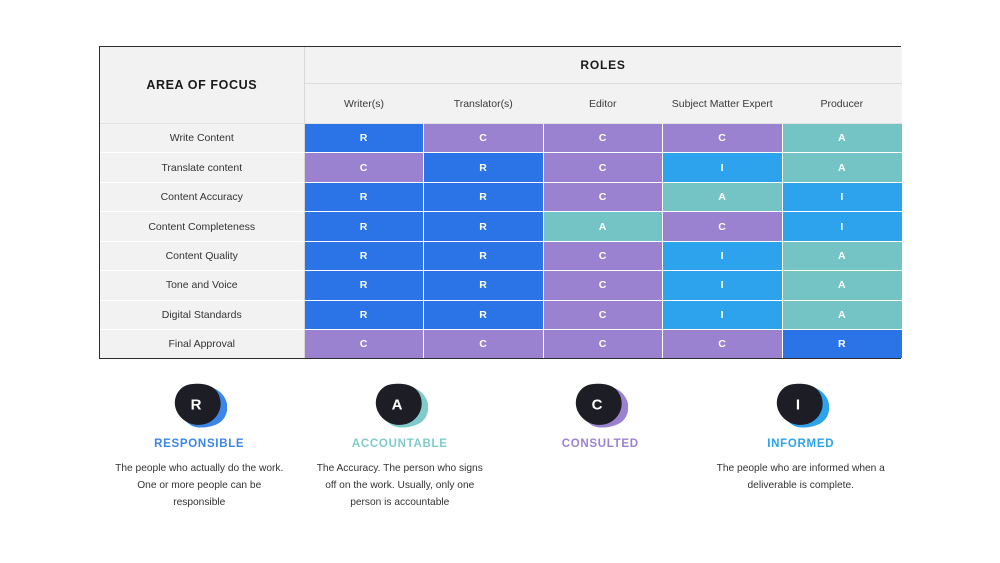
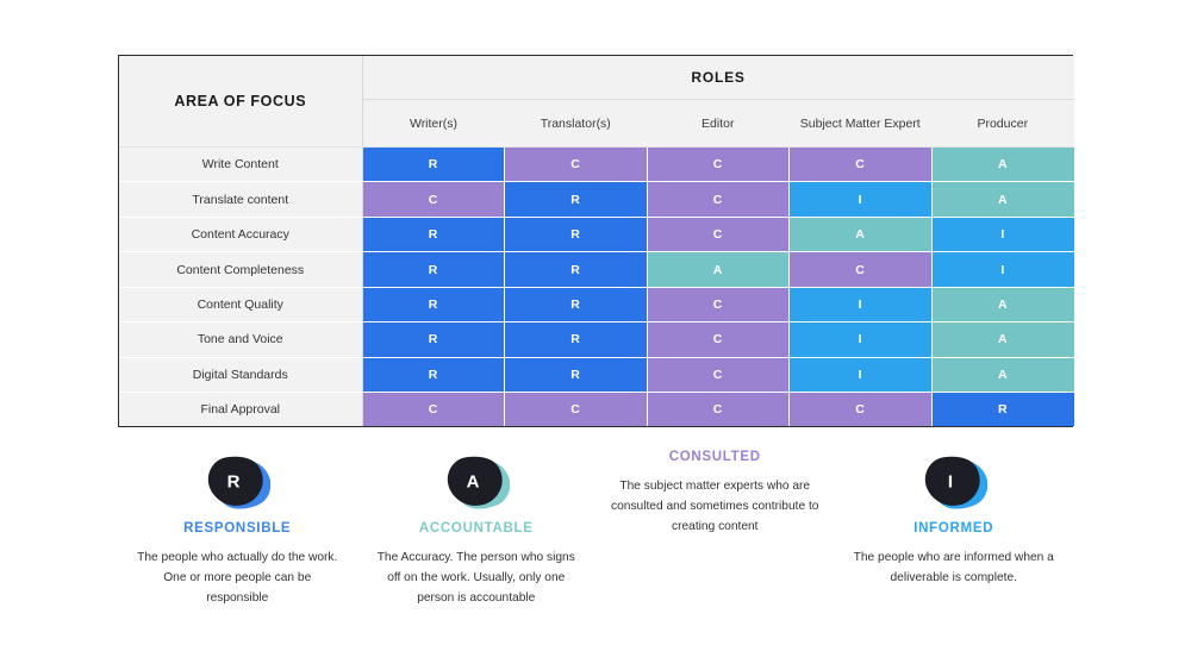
  AREA OF FOCUS	ROLES
  Writer(s)	Translator(s)	Editor	Subject Matter Expert	Producer
  Write Content	R	C	C	C	A
  Translate content	C	R	C	I	A
  Content Accuracy	R	R	C	A	I
  Content Completeness	R	R	A	C	I
  Content Quality	R	R	C	I	A
  Tone and Voice	R	R	C	I	A
  Digital Standards	R	R	C	I	A
  Final Approval	C	C	C	C	R
  R
  RESPONSIBLE
  The people who actually do the work. One or more people can be responsible
  A
  ACCOUNTABLE
  The Accuracy. The person who signs off on the work. Usually, only one person is accountable
- C
  CONSULTED
+ The subject matter experts who are consulted and sometimes contribute to creating content
  I
  INFORMED
  The people who are informed when a deliverable is complete.
